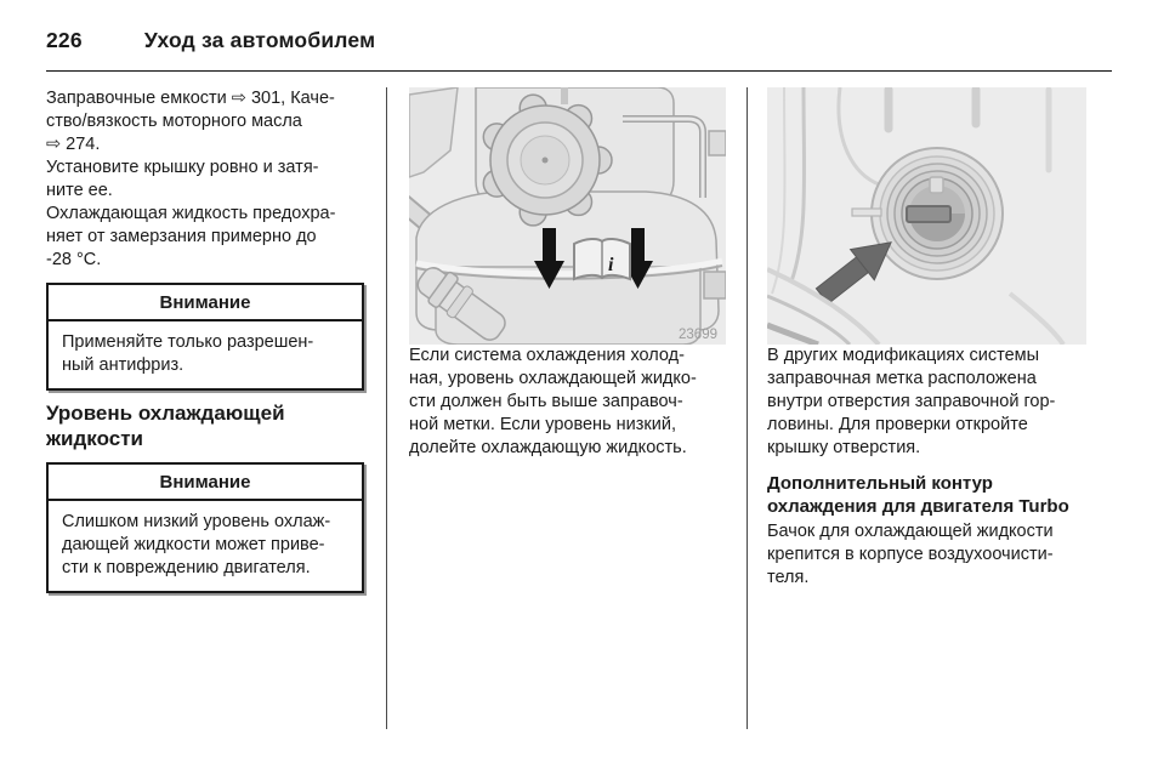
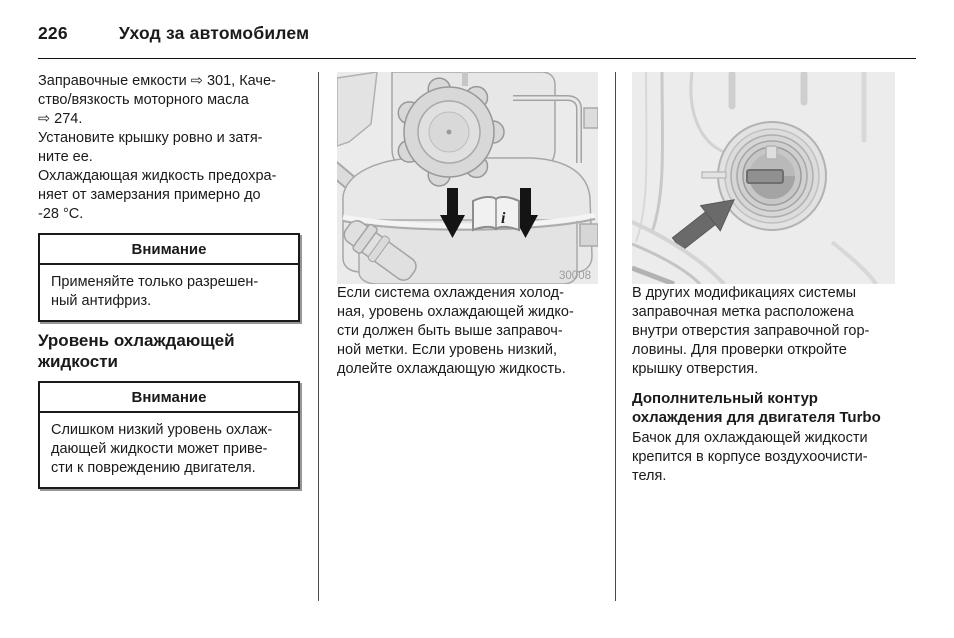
  226
  Уход за автомобилем
  Заправочные емкости ⇨ 301, Каче-
  ство/вязкость моторного масла
  ⇨ 274.
  Установите крышку ровно и затя-
  ните ее.
  Охлаждающая жидкость предохра-
  няет от замерзания примерно до
  -28 °C.
  Внимание
  Применяйте только разрешен-
  ный антифриз.
  Уровень охлаждающей
  жидкости
  Внимание
  Слишком низкий уровень охлаж-
  дающей жидкости может приве-
  сти к повреждению двигателя.
  i
- 23699
+ 30008
  Если система охлаждения холод-
  ная, уровень охлаждающей жидко-
  сти должен быть выше заправоч-
  ной метки. Если уровень низкий,
  долейте охлаждающую жидкость.
  В других модификациях системы
  заправочная метка расположена
  внутри отверстия заправочной гор-
  ловины. Для проверки откройте
  крышку отверстия.
  Дополнительный контур
  охлаждения для двигателя Turbo
  Бачок для охлаждающей жидкости
  крепится в корпусе воздухоочисти-
  теля.
